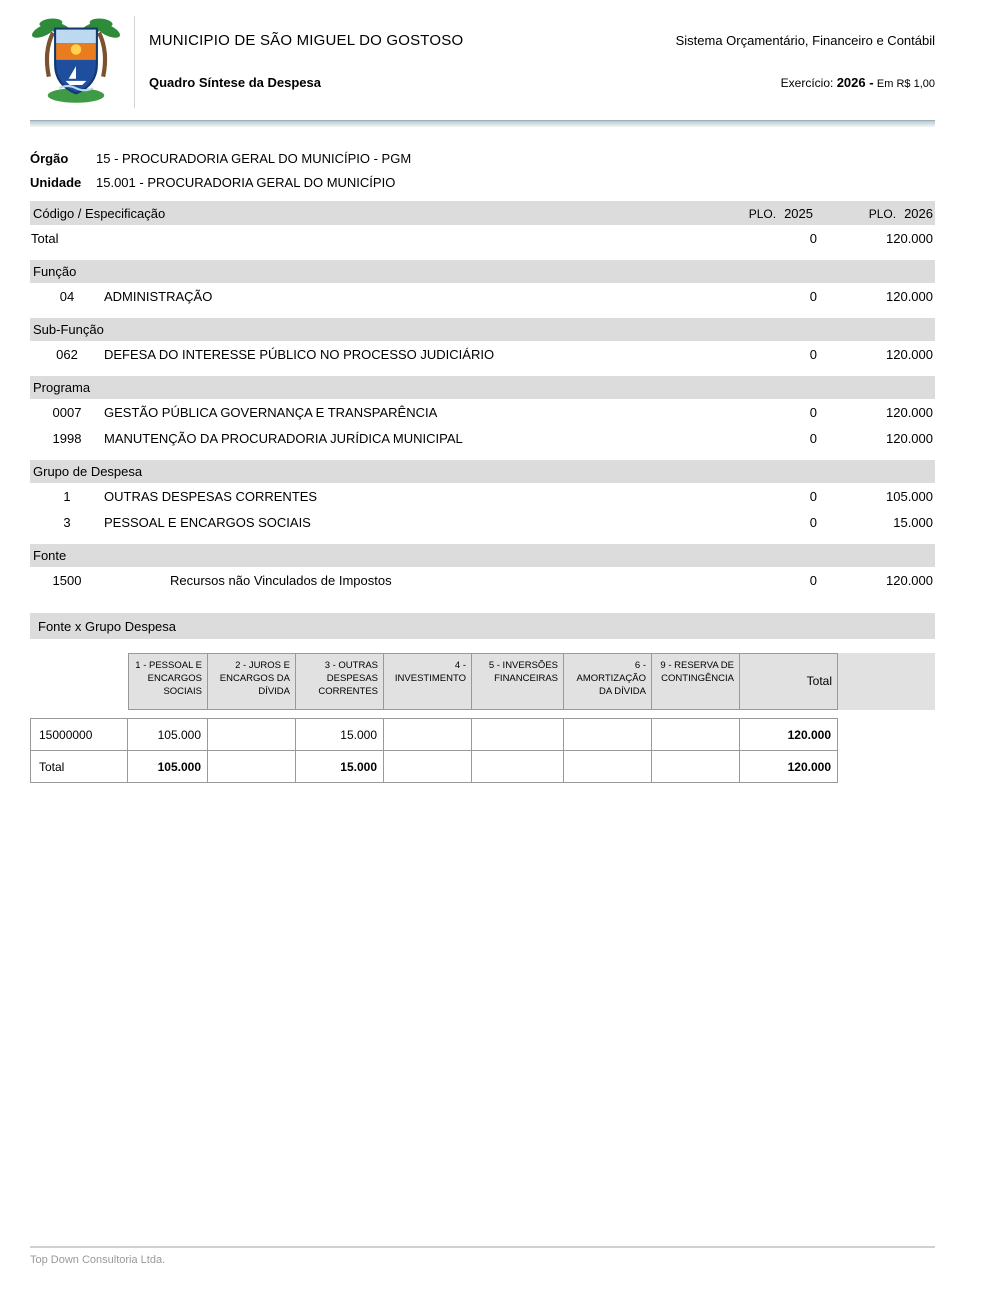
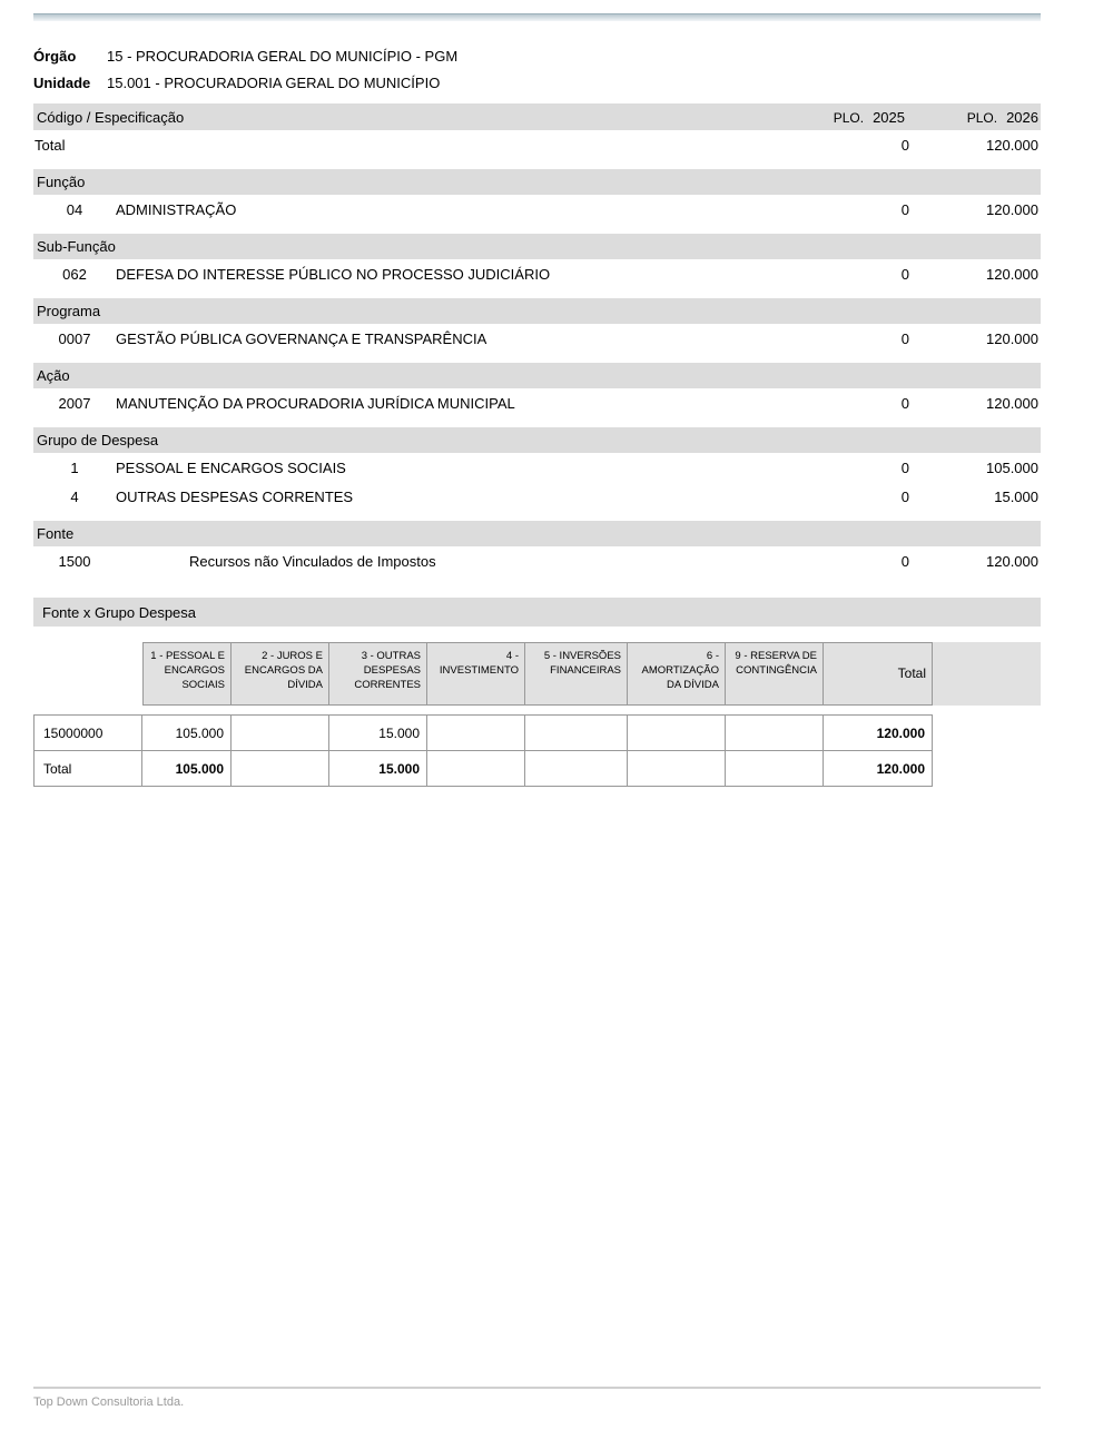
- MUNICIPIO DE SÃO MIGUEL DO GOSTOSO
- Sistema Orçamentário, Financeiro e Contábil
- Quadro Síntese da Despesa
- Exercício: 2026 - Em R$ 1,00
  Órgão
  15 - PROCURADORIA GERAL DO MUNICÍPIO - PGM
  Unidade
  15.001 - PROCURADORIA GERAL DO MUNICÍPIO
  Código / Especificação
  PLO.
  2025
  PLO.
  2026
  Total
  0
  120.000
  Função
  04
  ADMINISTRAÇÃO
  0
  120.000
  Sub-Função
  062
  DEFESA DO INTERESSE PÚBLICO NO PROCESSO JUDICIÁRIO
  0
  120.000
  Programa
  0007
  GESTÃO PÚBLICA GOVERNANÇA E TRANSPARÊNCIA
  0
  120.000
+ Ação
- 1998
+ 2007
  MANUTENÇÃO DA PROCURADORIA JURÍDICA MUNICIPAL
  0
  120.000
  Grupo de Despesa
  1
- OUTRAS DESPESAS CORRENTES
+ PESSOAL E ENCARGOS SOCIAIS
  0
  105.000
- 3
+ 4
- PESSOAL E ENCARGOS SOCIAIS
+ OUTRAS DESPESAS CORRENTES
  0
  15.000
  Fonte
  1500
  Recursos não Vinculados de Impostos
  0
  120.000
  Fonte x Grupo Despesa
  1 - PESSOAL E ENCARGOS SOCIAIS
  2 - JUROS E ENCARGOS DA DÍVIDA
  3 - OUTRAS DESPESAS CORRENTES
  4 - INVESTIMENTO
  5 - INVERSÕES FINANCEIRAS
  6 - AMORTIZAÇÃO DA DÍVIDA
  9 - RESERVA DE CONTINGÊNCIA
  Total
  15000000
  105.000
  15.000
  120.000
  Total
  105.000
  15.000
  120.000
  Top Down Consultoria Ltda.
